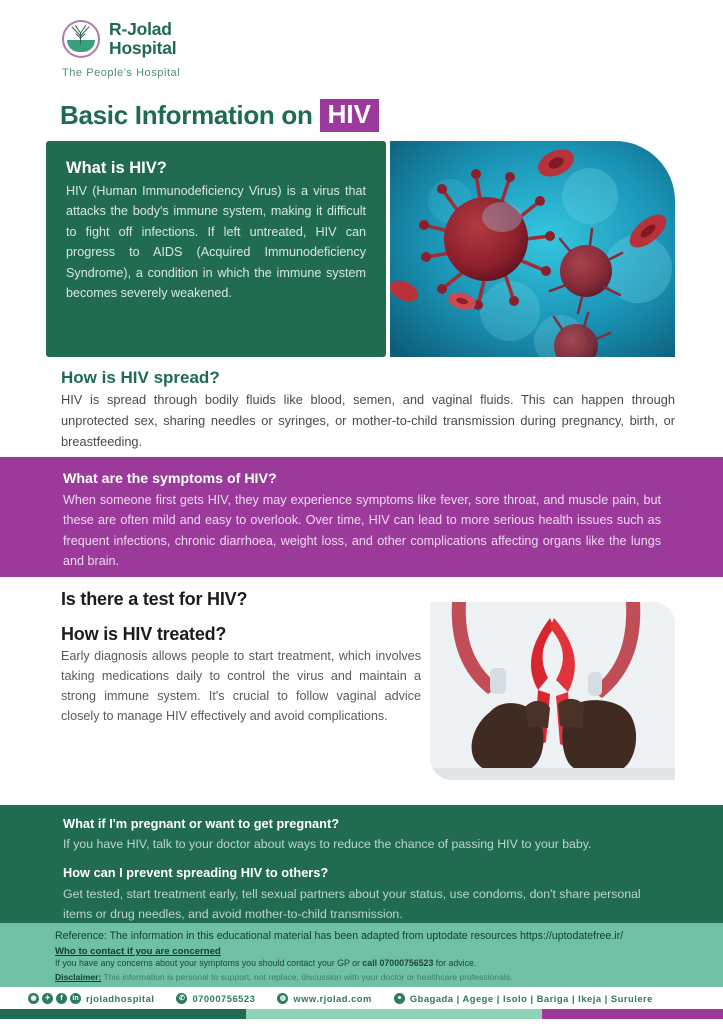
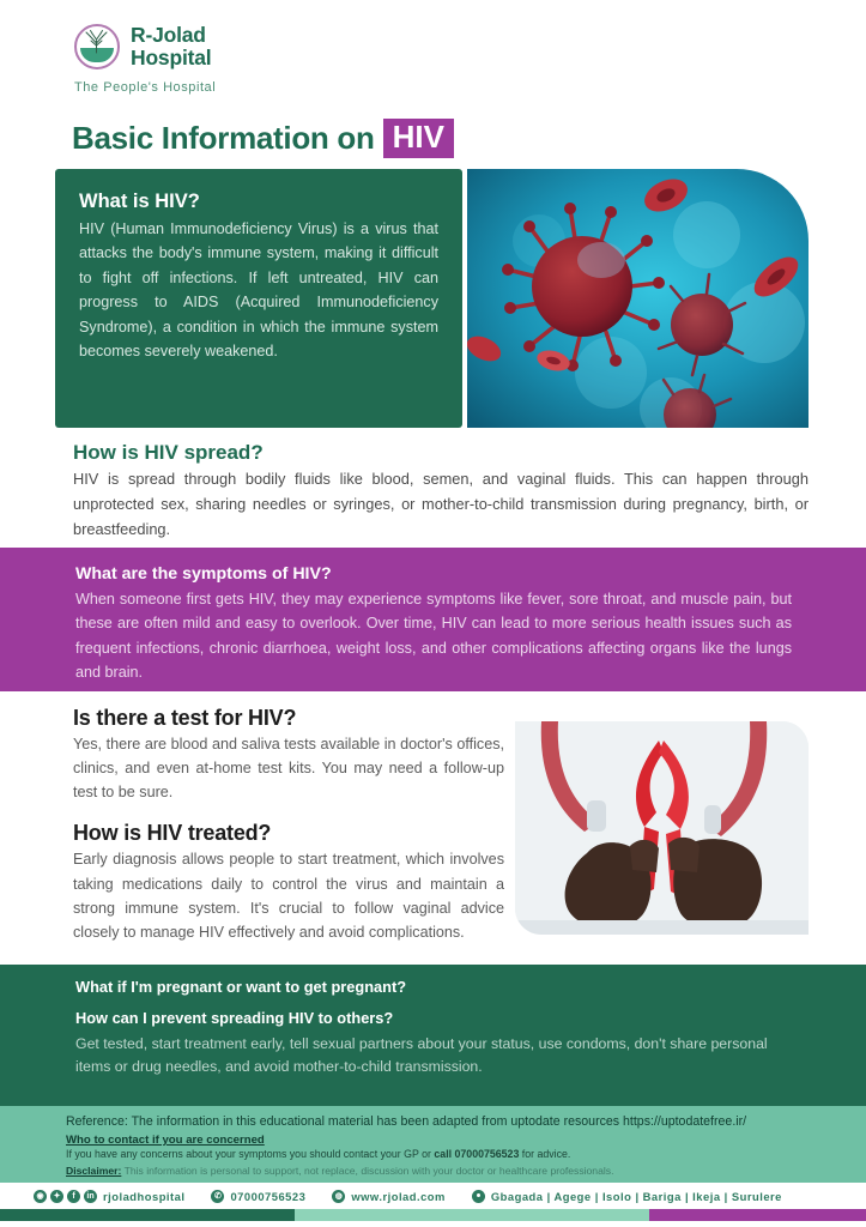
  R-Jolad
  Hospital
  The People's Hospital
  Basic Information on
  HIV
  What is HIV?
  HIV (Human Immunodeficiency Virus) is a virus that attacks the body's immune system, making it difficult to fight off infections. If left untreated, HIV can progress to AIDS (Acquired Immunodeficiency Syndrome), a condition in which the immune system becomes severely weakened.
  How is HIV spread?
  HIV is spread through bodily fluids like blood, semen, and vaginal fluids. This can happen through unprotected sex, sharing needles or syringes, or mother-to-child transmission during pregnancy, birth, or breastfeeding.
  What are the symptoms of HIV?
  When someone first gets HIV, they may experience symptoms like fever, sore throat, and muscle pain, but these are often mild and easy to overlook. Over time, HIV can lead to more serious health issues such as frequent infections, chronic diarrhoea, weight loss, and other complications affecting organs like the lungs and brain.
  Is there a test for HIV?
+ Yes, there are blood and saliva tests available in doctor's offices, clinics, and even at-home test kits. You may need a follow-up test to be sure.
  How is HIV treated?
  Early diagnosis allows people to start treatment, which involves taking medications daily to control the virus and maintain a strong immune system. It's crucial to follow vaginal advice closely to manage HIV effectively and avoid complications.
  What if I'm pregnant or want to get pregnant?
- If you have HIV, talk to your doctor about ways to reduce the chance of passing HIV to your baby.
  How can I prevent spreading HIV to others?
  Get tested, start treatment early, tell sexual partners about your status, use condoms, don't share personal items or drug needles, and avoid mother-to-child transmission.
  Reference: The information in this educational material has been adapted from uptodate resources https://uptodatefree.ir/
  Who to contact if you are concerned
  If you have any concerns about your symptoms you should contact your GP or call 07000756523 for advice.
  Disclaimer: This information is personal to support, not replace, discussion with your doctor or healthcare professionals.
  rjoladhospital
  07000756523
  www.rjolad.com
  Gbagada | Agege | Isolo | Bariga | Ikeja | Surulere
